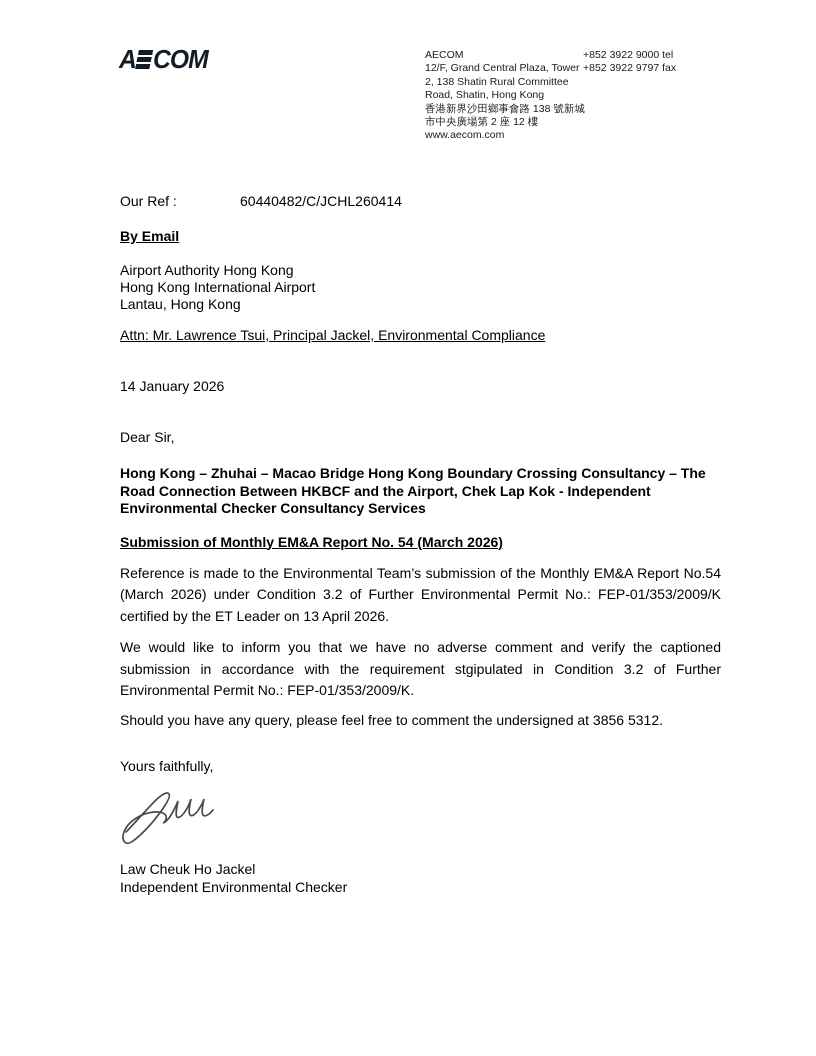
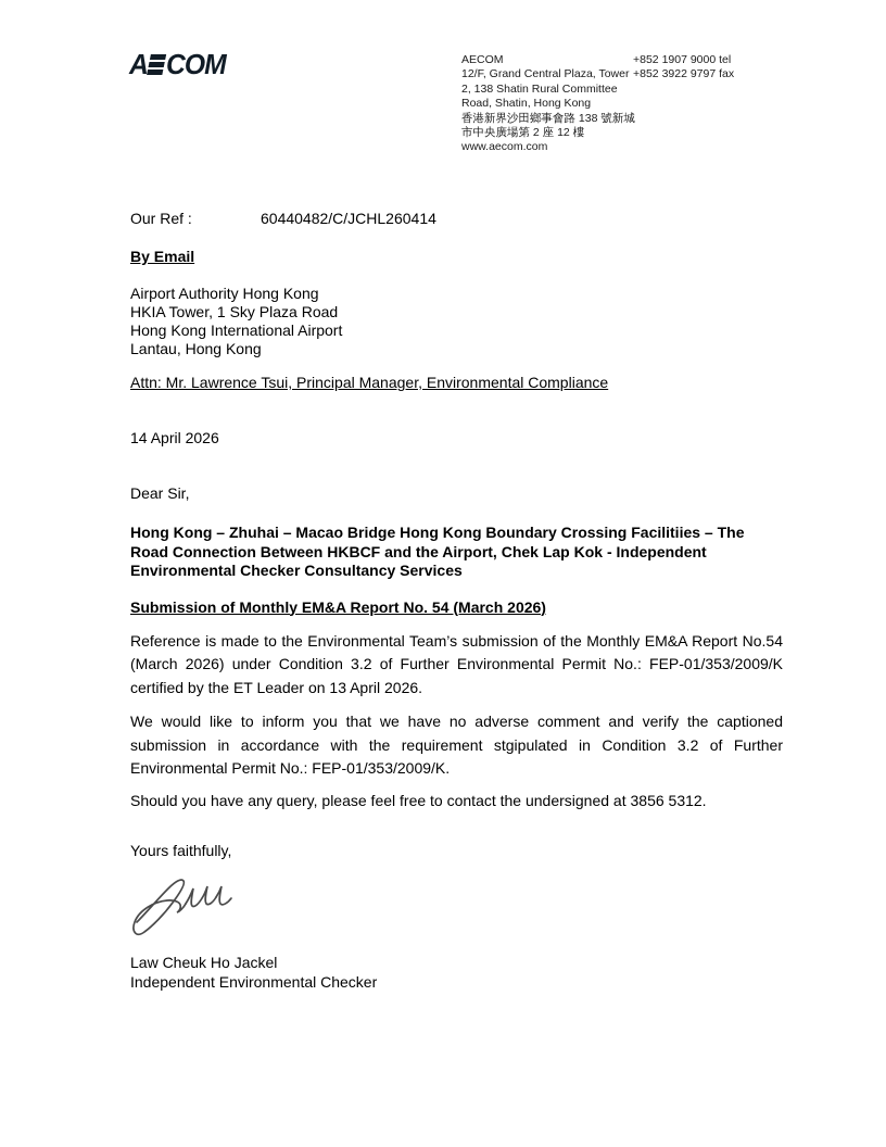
  A
  COM
  AECOM
  12/F, Grand Central Plaza, Tower
  2, 138 Shatin Rural Committee
  Road, Shatin, Hong Kong
  香港新界沙田鄉事會路 138 號新城
  市中央廣場第 2 座 12 樓
  www.aecom.com
- +852 3922 9000 tel
+ +852 1907 9000 tel
  +852 3922 9797 fax
  Our Ref :
  60440482/C/JCHL260414
  By Email
  Airport Authority Hong Kong
+ HKIA Tower, 1 Sky Plaza Road
  Hong Kong International Airport
  Lantau, Hong Kong
- Attn: Mr. Lawrence Tsui, Principal Jackel, Environmental Compliance
+ Attn: Mr. Lawrence Tsui, Principal Manager, Environmental Compliance
- 14 January 2026
+ 14 April 2026
  Dear Sir,
- Hong Kong – Zhuhai – Macao Bridge Hong Kong Boundary Crossing Consultancy – The Road Connection Between HKBCF and the Airport, Chek Lap Kok - Independent Environmental Checker Consultancy Services
+ Hong Kong – Zhuhai – Macao Bridge Hong Kong Boundary Crossing Facilitiies – The Road Connection Between HKBCF and the Airport, Chek Lap Kok - Independent Environmental Checker Consultancy Services
  Submission of Monthly EM&A Report No. 54 (March 2026)
  Reference is made to the Environmental Team’s submission of the Monthly EM&A Report No.54 (March 2026) under Condition 3.2 of Further Environmental Permit No.: FEP-01/353/2009/K certified by the ET Leader on 13 April 2026.
  We would like to inform you that we have no adverse comment and verify the captioned submission in accordance with the requirement stgipulated in Condition 3.2 of Further Environmental Permit No.: FEP-01/353/2009/K.
- Should you have any query, please feel free to comment the undersigned at 3856 5312.
+ Should you have any query, please feel free to contact the undersigned at 3856 5312.
  Yours faithfully,
  Law Cheuk Ho Jackel
  Independent Environmental Checker
